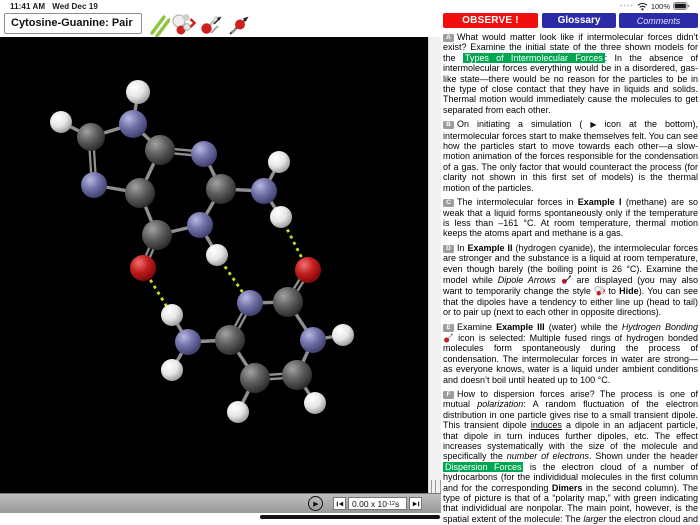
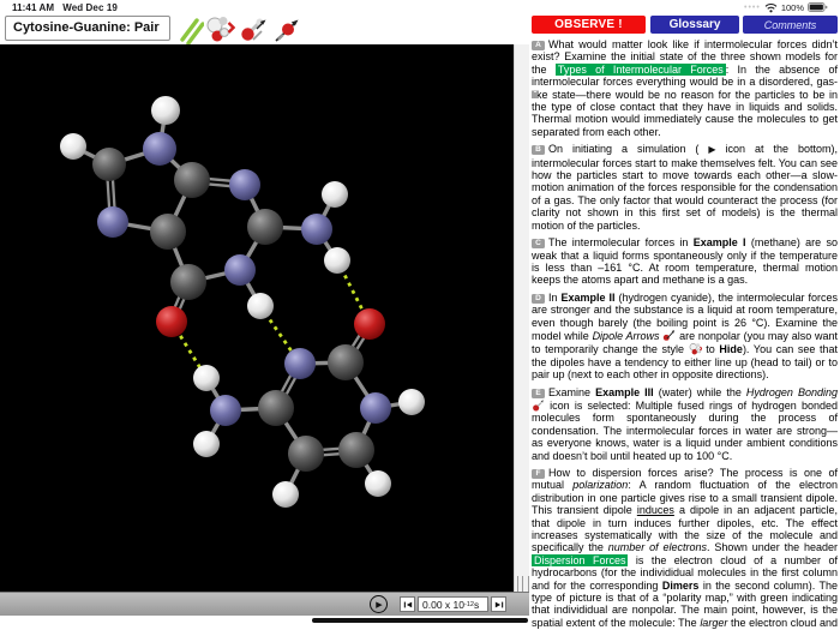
  11:41 AM Wed Dec 19
  100%
  Cytosine-Guanine: Pair
  0.00 x 10
  s
  OBSERVE !
  Glossary
  Comments
  What would matter look like if intermolecular forces didn’t exist? Examine the initial state of the three shown models for the Types of Intermolecular Forces : In the absence of intermolecular forces everything would be in a disordered, gas-like state—there would be no reason for the particles to be in the type of close contact that they have in liquids and solids. Thermal motion would immediately cause the molecules to get separated from each other.
  On initiating a simulation ( ▶ icon at the bottom), intermolecular forces start to make themselves felt. You can see how the particles start to move towards each other—a slow-motion animation of the forces responsible for the condensation of a gas. The only factor that would counteract the process (for clarity not shown in this first set of models) is the thermal motion of the particles.
  The intermolecular forces in Example I (methane) are so weak that a liquid forms spontaneously only if the temperature is less than –161 °C. At room temperature, thermal motion keeps the atoms apart and methane is a gas.
- In Example II (hydrogen cyanide), the intermolecular forces are stronger and the substance is a liquid at room temperature, even though barely (the boiling point is 26 °C). Examine the model while Dipole Arrows are displayed (you may also want to temporarily change the style to Hide). You can see that the dipoles have a tendency to either line up (head to tail) or to pair up (next to each other in opposite directions).
+ In Example II (hydrogen cyanide), the intermolecular forces are stronger and the substance is a liquid at room temperature, even though barely (the boiling point is 26 °C). Examine the model while Dipole Arrows are nonpolar (you may also want to temporarily change the style to Hide). You can see that the dipoles have a tendency to either line up (head to tail) or to pair up (next to each other in opposite directions).
  Examine Example III (water) while the Hydrogen Bonding icon is selected: Multiple fused rings of hydrogen bonded molecules form spontaneously during the process of condensation. The intermolecular forces in water are strong—as everyone knows, water is a liquid under ambient conditions and doesn’t boil until heated up to 100 °C.
  How to dispersion forces arise? The process is one of mutual polarization: A random fluctuation of the electron distribution in one particle gives rise to a small transient dipole. This transient dipole induces a dipole in an adjacent particle, that dipole in turn induces further dipoles, etc. The effect increases systematically with the size of the molecule and specifically the number of electrons. Shown under the header Dispersion Forces is the electron cloud of a number of hydrocarbons (for the individidual molecules in the first column and for the corresponding Dimers in the second column). The type of picture is that of a “polarity map,” with green indicating that individidual are nonpolar. The main point, however, is the spatial extent of the molecule: The larger the electron cloud and
